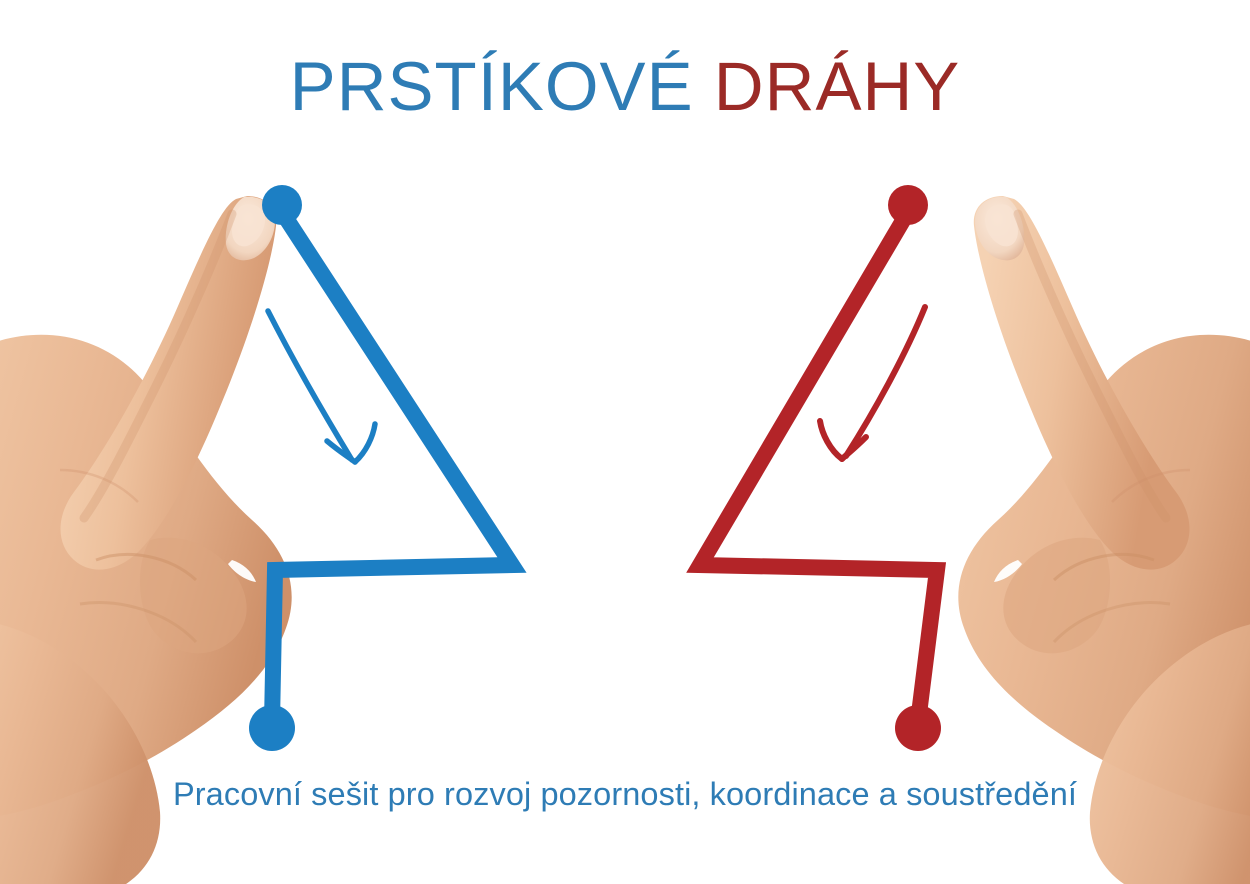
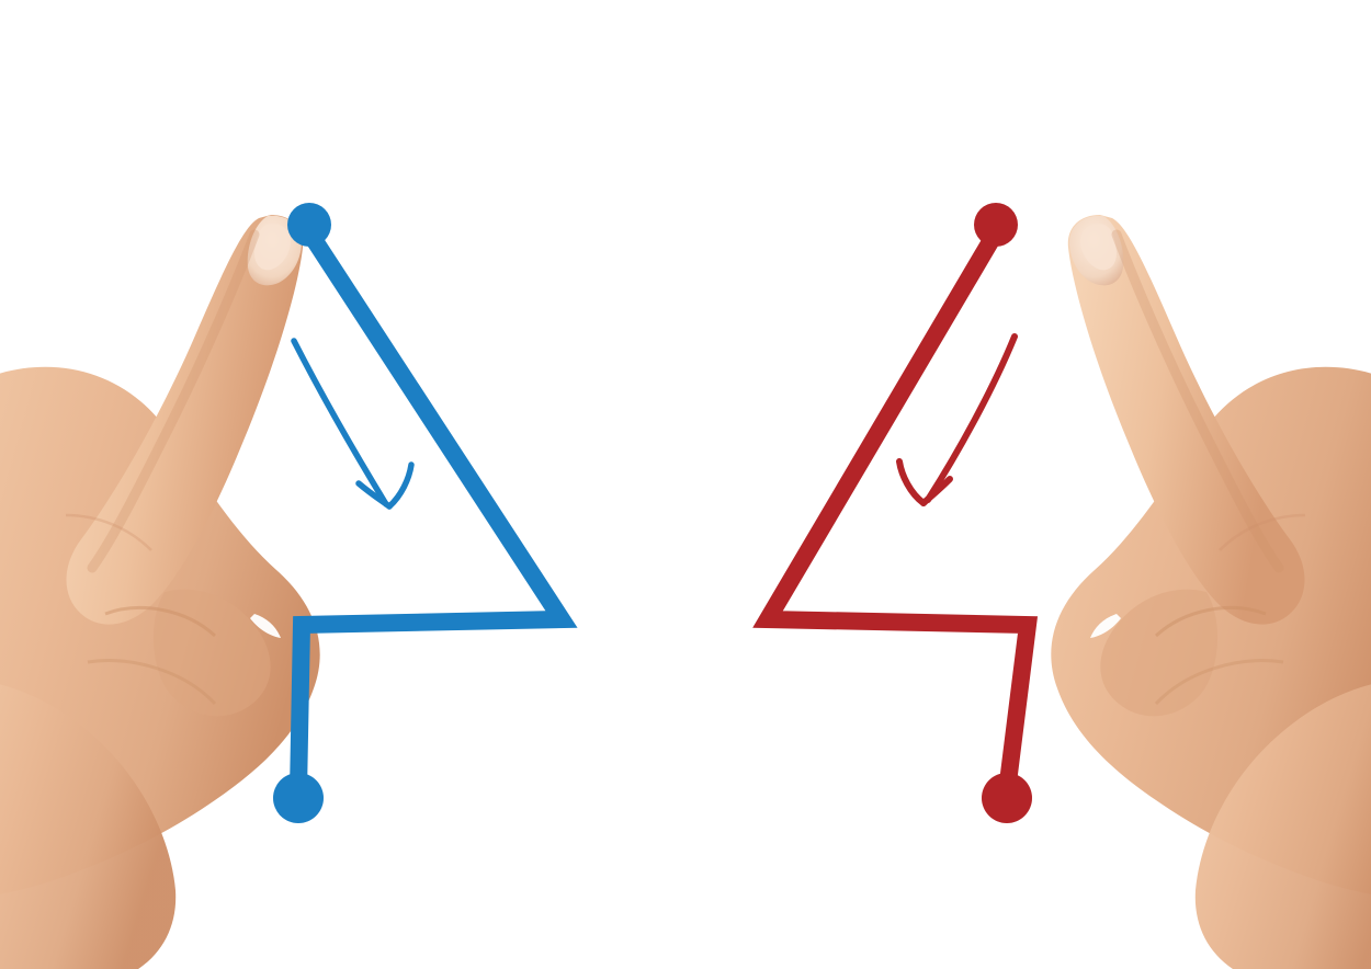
- PRSTÍKOVÉ DRÁHY
- Pracovní sešit pro rozvoj pozornosti, koordinace a soustředění
